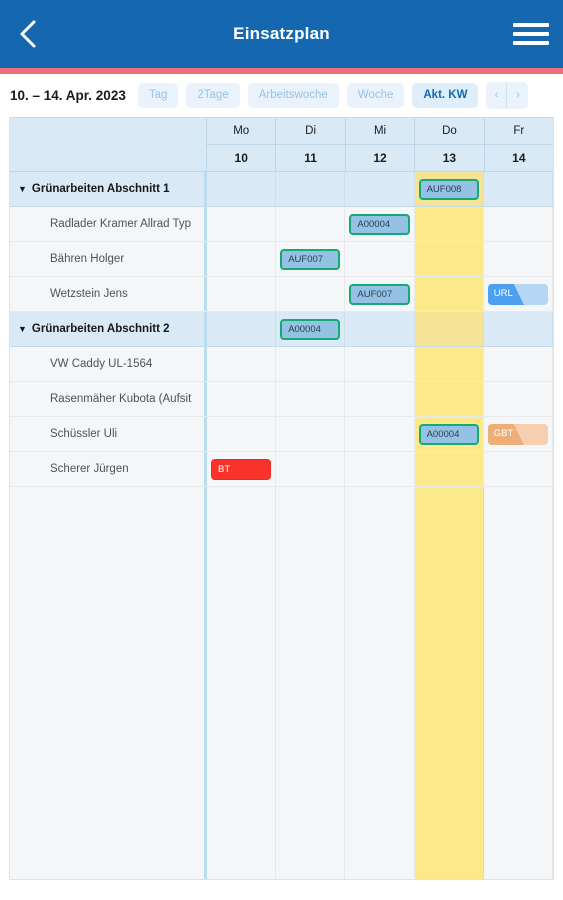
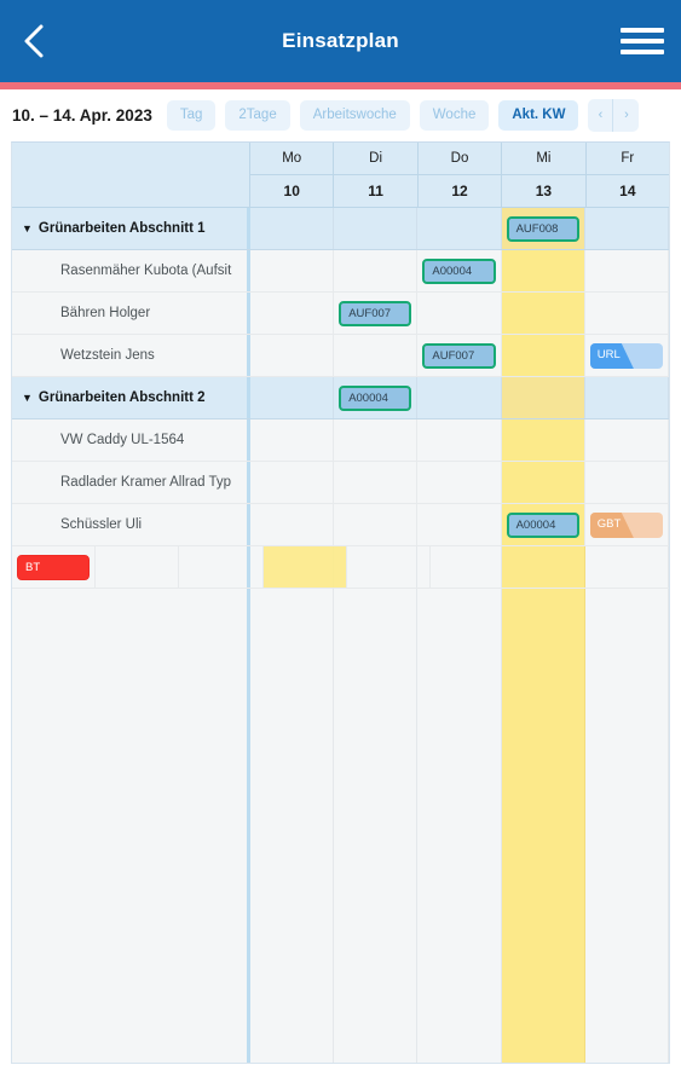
  Einsatzplan
  10. – 14. Apr. 2023
  Tag
  2Tage
  Arbeitswoche
  Woche
  Akt. KW
  ‹
  ›
  Mo
  10
  Di
  11
- Mi
+ Do
  12
- Do
+ Mi
  13
  Fr
  14
  ▼
  Grünarbeiten Abschnitt 1
  AUF008
- Radlader Kramer Allrad Typ
+ Rasenmäher Kubota (Aufsit
  A00004
  Bähren Holger
  AUF007
  Wetzstein Jens
  AUF007
  URL
  ▼
  Grünarbeiten Abschnitt 2
  A00004
  VW Caddy UL-1564
- Rasenmäher Kubota (Aufsit
+ Radlader Kramer Allrad Typ
  Schüssler Uli
  A00004
  GBT
- Scherer Jürgen
  BT
